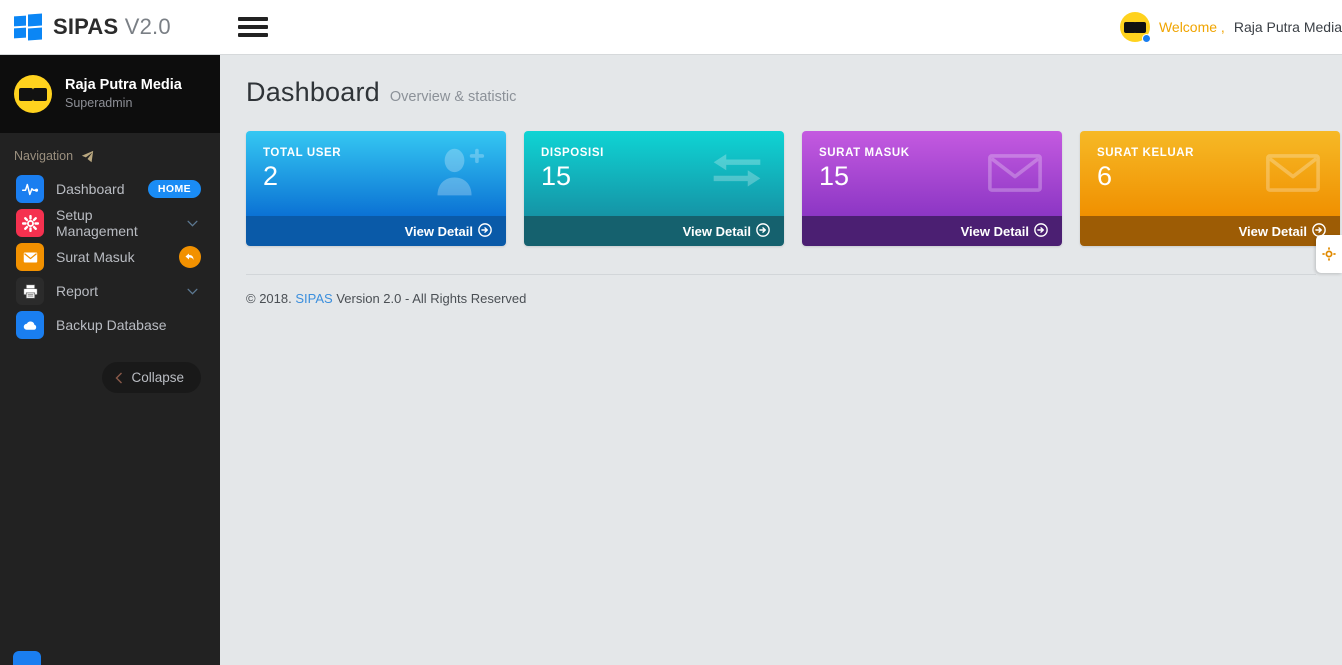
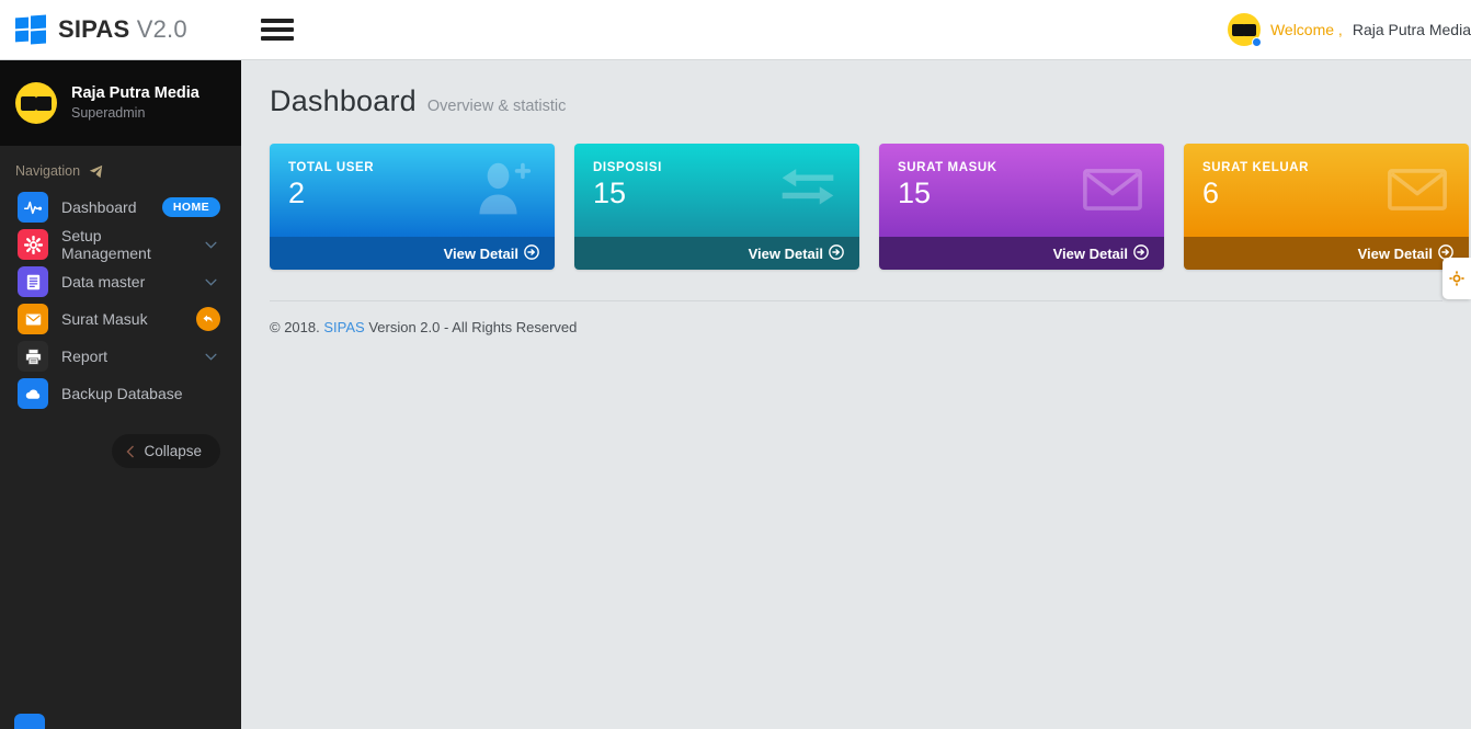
  SIPAS V2.0
  Welcome ,
  Raja Putra Media
  Raja Putra Media
  Superadmin
  Navigation
  Dashboard
  HOME
  Setup Management
+ Data master
  Surat Masuk
  Report
  Backup Database
  Collapse
  Dashboard
  Overview & statistic
  TOTAL USER
  2
  View Detail
  DISPOSISI
  15
  View Detail
  SURAT MASUK
  15
  View Detail
  SURAT KELUAR
  6
  View Detail
  © 2018. SIPAS Version 2.0 - All Rights Reserved
